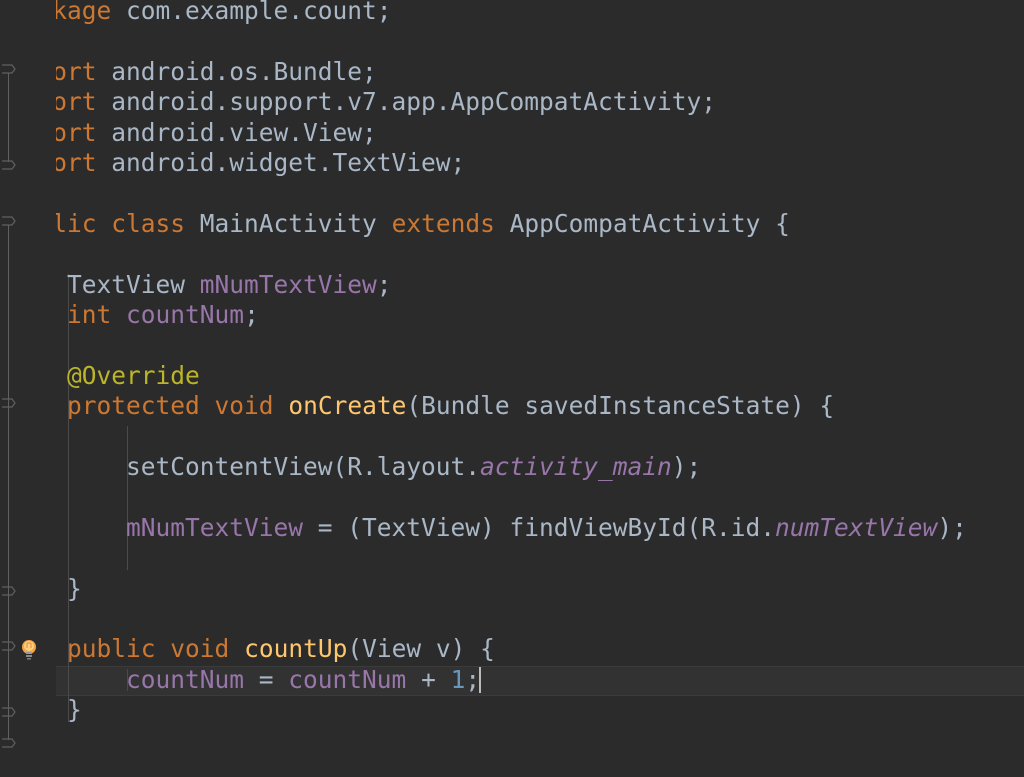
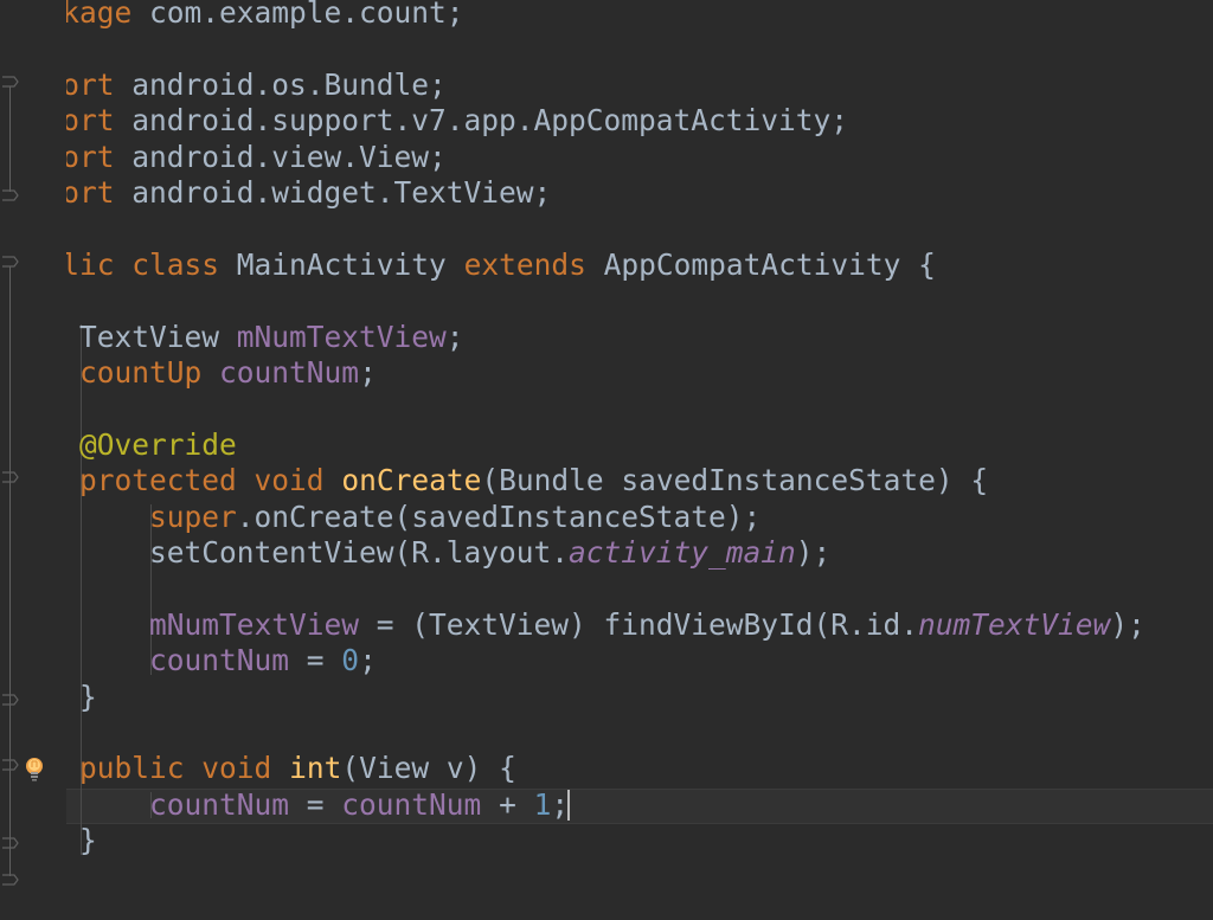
  kage com.example.count;
  ort android.os.Bundle;
  ort android.support.v7.app.AppCompatActivity;
  ort android.view.View;
  ort android.widget.TextView;
  lic class MainActivity extends AppCompatActivity {
  TextView mNumTextView;
- int countNum;
+ countUp countNum;
  @Override
  protected void onCreate(Bundle savedInstanceState) {
+ super.onCreate(savedInstanceState);
  setContentView(R.layout.activity_main);
  mNumTextView = (TextView) findViewById(R.id.numTextView);
+ countNum = 0;
  }
- public void countUp(View v) {
+ public void int(View v) {
  countNum = countNum + 1;
  }
